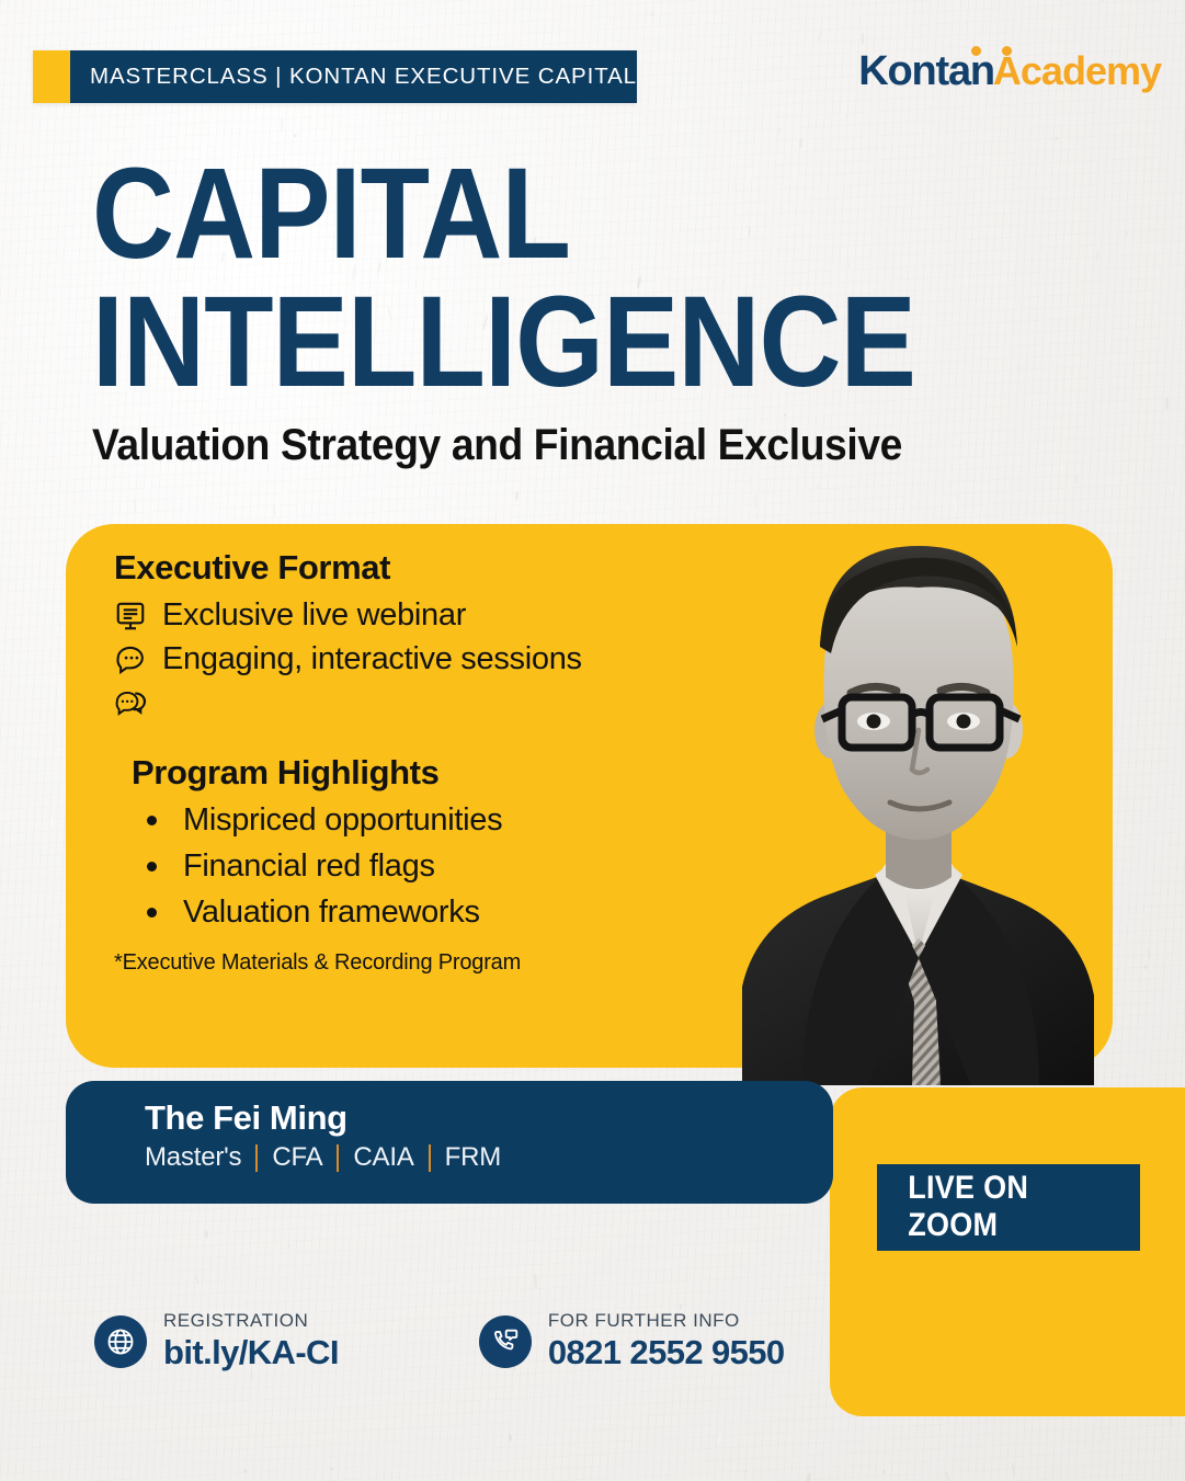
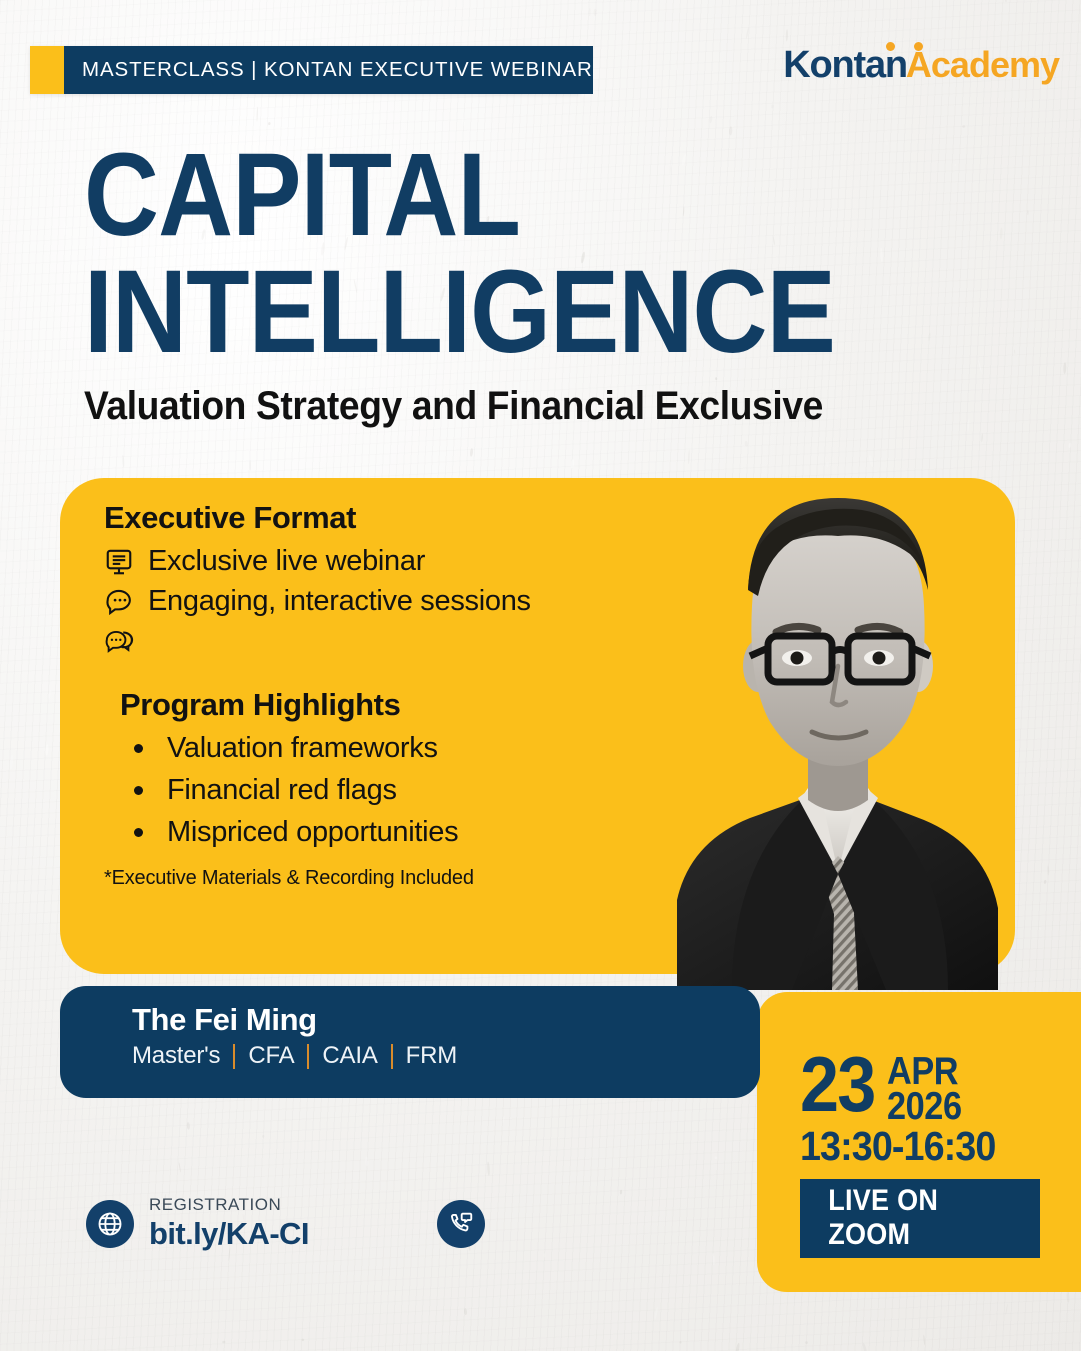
- MASTERCLASS | KONTAN EXECUTIVE CAPITAL
+ MASTERCLASS | KONTAN EXECUTIVE WEBINAR
  Kontan
  Academy
  CAPITAL
  INTELLIGENCE
  Valuation Strategy and Financial Exclusive
  Executive Format
  Exclusive live webinar
  Engaging, interactive sessions
  Program Highlights
- Mispriced opportunities
+ Valuation frameworks
  Financial red flags
- Valuation frameworks
+ Mispriced opportunities
- *Executive Materials & Recording Program
+ *Executive Materials & Recording Included
  The Fei Ming
  Master's
  CFA
  CAIA
  FRM
+ 23
+ APR
+ 2026
+ 13:30-16:30
  LIVE ON ZOOM
  REGISTRATION
  bit.ly/KA-CI
- FOR FURTHER INFO
- 0821 2552 9550
